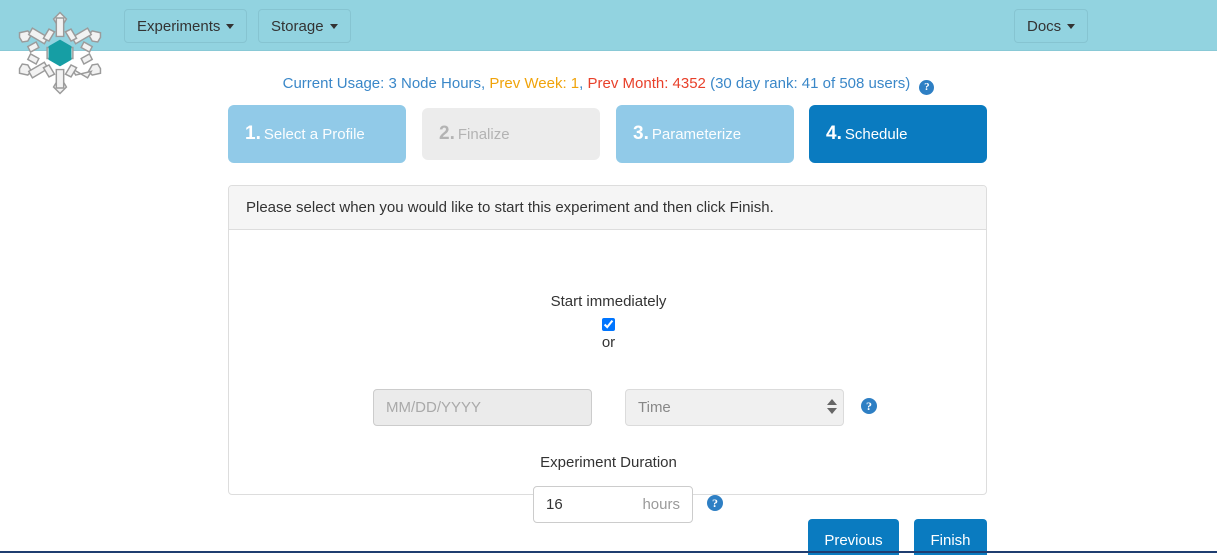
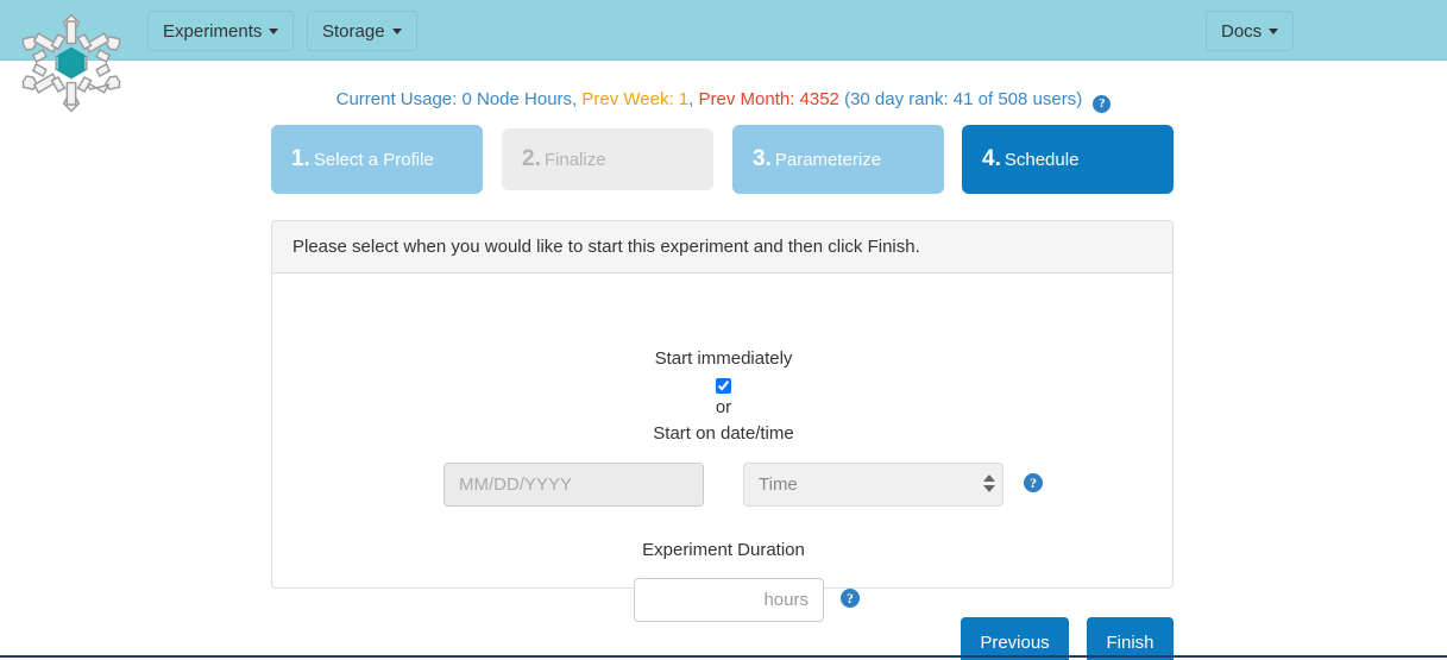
  Experiments
  Storage
  Docs
- Current Usage: 3 Node Hours, Prev Week: 1, Prev Month: 4352 (30 day rank: 41 of 508 users) ?
+ Current Usage: 0 Node Hours, Prev Week: 1, Prev Month: 4352 (30 day rank: 41 of 508 users) ?
  1.
  Select a Profile
  2.
  Finalize
  3.
  Parameterize
  4.
  Schedule
  Please select when you would like to start this experiment and then click Finish.
  Start immediately
  or
+ Start on date/time
  MM/DD/YYYY
  Time
  ?
  Experiment Duration
- 16
  hours
  ?
  Previous
  Finish
